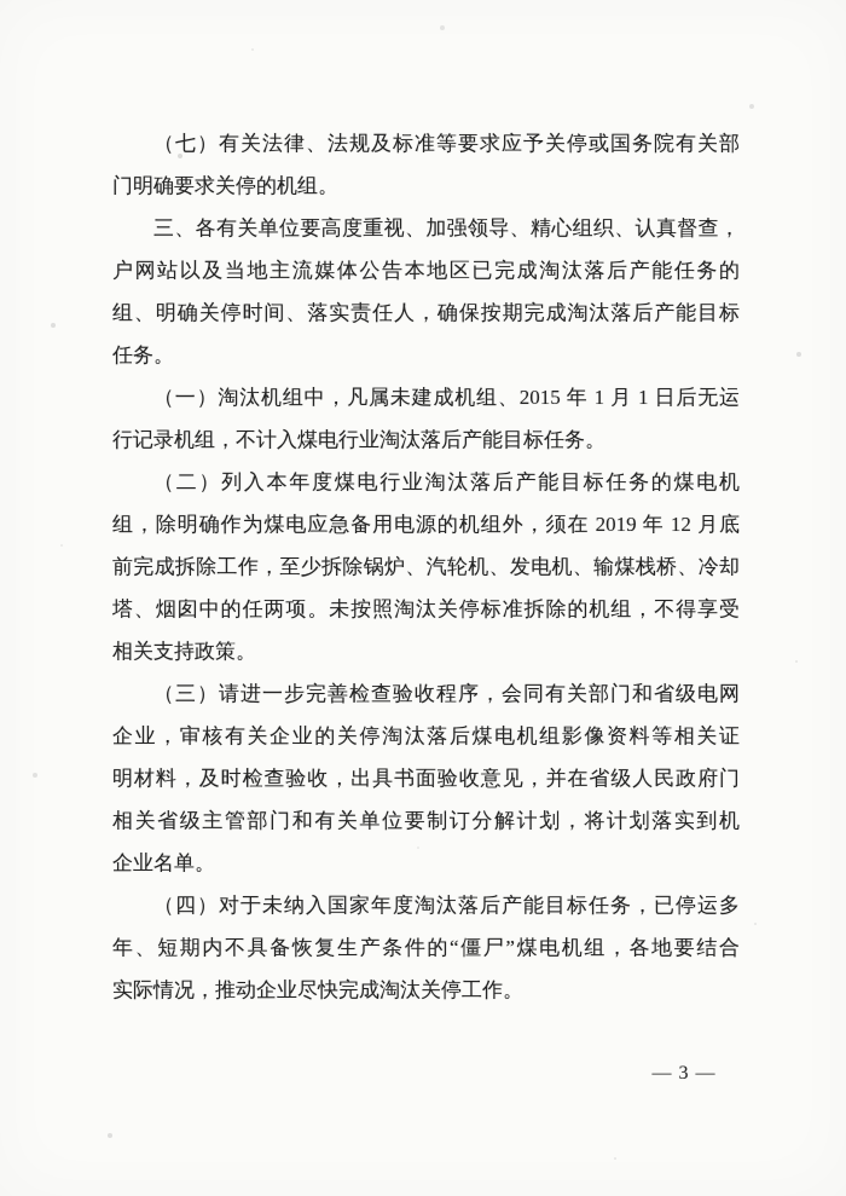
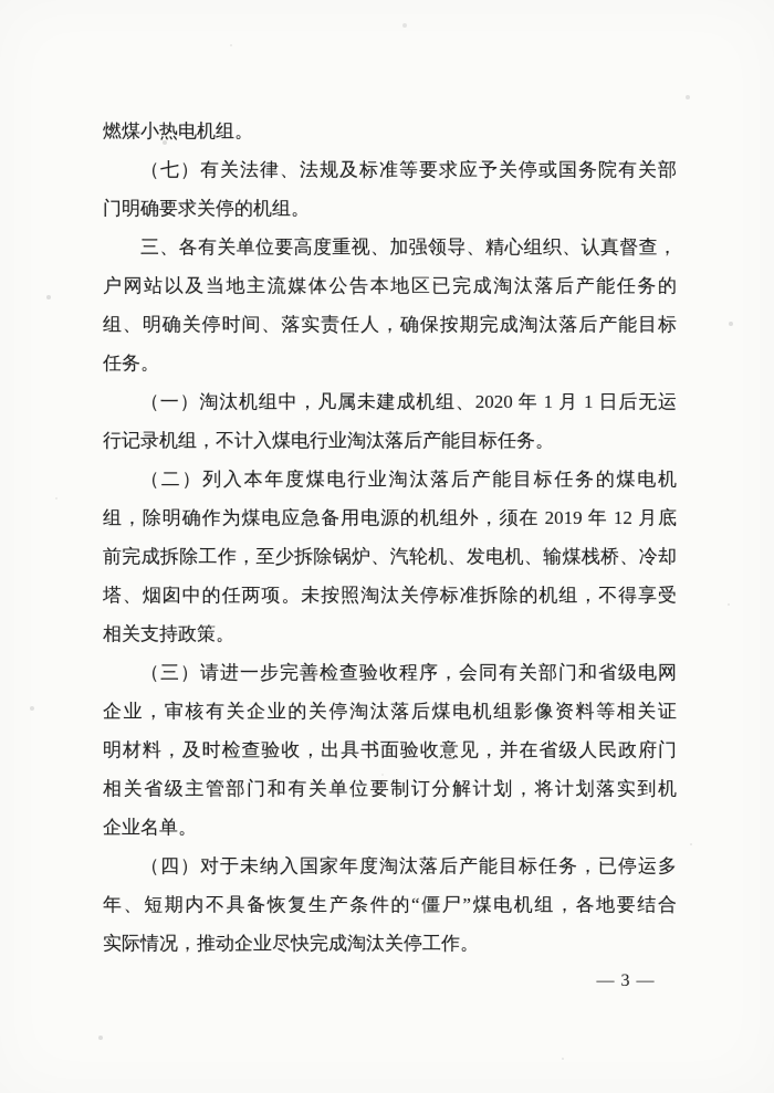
+ 燃煤小热电机组。
  （七）有关法律、法规及标准等要求应予关停或国务院有关部
  门明确要求关停的机组。
  三、各有关单位要高度重视、加强领导、精心组织、认真督查，
  户网站以及当地主流媒体公告本地区已完成淘汰落后产能任务的
  组、明确关停时间、落实责任人，确保按期完成淘汰落后产能目标
  任务。
- （一）淘汰机组中，凡属未建成机组、2015 年 1 月 1 日后无运
+ （一）淘汰机组中，凡属未建成机组、2020 年 1 月 1 日后无运
  行记录机组，不计入煤电行业淘汰落后产能目标任务。
  （二）列入本年度煤电行业淘汰落后产能目标任务的煤电机
  组，除明确作为煤电应急备用电源的机组外，须在 2019 年 12 月底
  前完成拆除工作，至少拆除锅炉、汽轮机、发电机、输煤栈桥、冷却
  塔、烟囱中的任两项。未按照淘汰关停标准拆除的机组，不得享受
  相关支持政策。
  （三）请进一步完善检查验收程序，会同有关部门和省级电网
  企业，审核有关企业的关停淘汰落后煤电机组影像资料等相关证
  明材料，及时检查验收，出具书面验收意见，并在省级人民政府门
  相关省级主管部门和有关单位要制订分解计划，将计划落实到机
  企业名单。
  （四）对于未纳入国家年度淘汰落后产能目标任务，已停运多
  年、短期内不具备恢复生产条件的“僵尸”煤电机组，各地要结合
  实际情况，推动企业尽快完成淘汰关停工作。
  — 3 —
